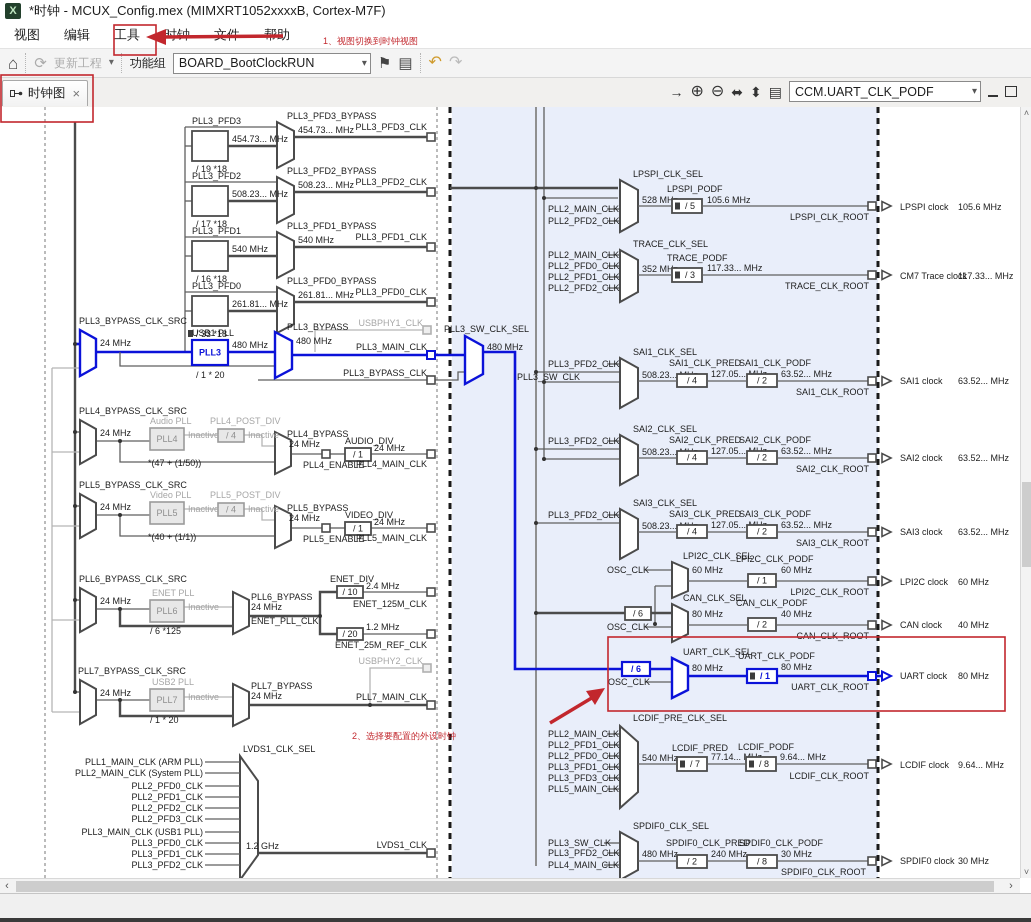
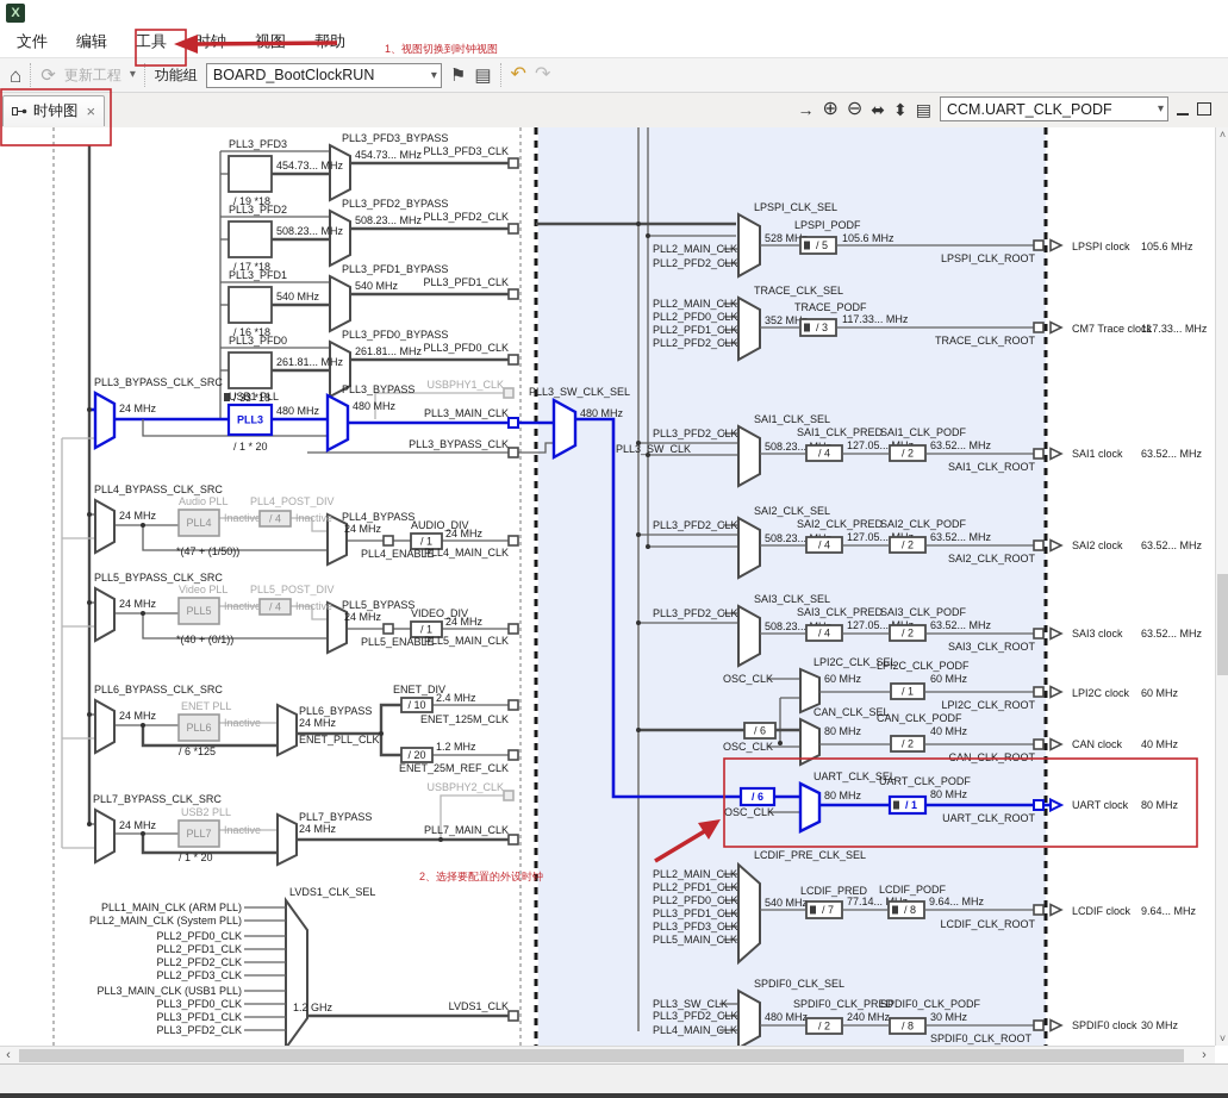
  X
- *时钟 - MCUX_Config.mex (MIMXRT1052xxxxB, Cortex-M7F)
- 视图
+ 文件
  编辑
  工具
  时钟
- 文件
+ 视图
  ⌂
  ⟳
  更新工程
  ▾
  功能组
  BOARD_BootClockRUN
  ▾
  ⚑
  ▤
  ↶
  ↷
  时钟图
  ×
  →
  ⊕
  ⊖
  ⬌
  ⬍
  ▤
  CCM.UART_CLK_PODF
  ▾
  PLL3_PFD3
  454.73... MHz
  / 19 *18
  PLL3_PFD3_BYPASS
  454.73... MHz
  PLL3_PFD3_CLK
  PLL3_PFD2
  508.23... MHz
  / 17 *18
  PLL3_PFD2_BYPASS
  508.23... MHz
  PLL3_PFD2_CLK
  PLL3_PFD1
  540 MHz
  / 16 *18
  PLL3_PFD1_BYPASS
  540 MHz
  PLL3_PFD1_CLK
  PLL3_PFD0
  261.81... MHz
  / 33 *18
  PLL3_PFD0_BYPASS
  261.81... MHz
  PLL3_PFD0_CLK
  PLL3
  PLL3_BYPASS_CLK_SRC
  24 MHz
  USB1 PLL
  480 MHz
  / 1 * 20
  PLL3_BYPASS
  480 MHz
  USBPHY1_CLK
  PLL3_MAIN_CLK
  PLL3_BYPASS_CLK
  PLL3_SW_CLK_SEL
  480 MHz
  PLL3_SW_CLK
  PLL4
  / 4
  / 1
  PLL4_BYPASS_CLK_SRC
  24 MHz
  Audio PLL
  Inactive
  *(47 + (1/50))
  PLL4_POST_DIV
  Inactive
  PLL4_BYPASS
  24 MHz
  PLL4_ENABLE
  AUDIO_DIV
  24 MHz
  PLL4_MAIN_CLK
  PLL5
  / 4
  / 1
  PLL5_BYPASS_CLK_SRC
  24 MHz
  Video PLL
  Inactive
- *(40 + (1/1))
+ *(40 + (0/1))
  PLL5_POST_DIV
  Inactive
  PLL5_BYPASS
  24 MHz
  PLL5_ENABLE
  VIDEO_DIV
  24 MHz
  PLL5_MAIN_CLK
  PLL6
  / 10
  / 20
  PLL6_BYPASS_CLK_SRC
  24 MHz
  ENET PLL
  Inactive
  / 6 *125
  PLL6_BYPASS
  24 MHz
  ENET_PLL_CLK
  ENET_DIV
  2.4 MHz
  ENET_125M_CLK
  1.2 MHz
  ENET_25M_REF_CLK
  PLL7
  PLL7_BYPASS_CLK_SRC
  24 MHz
  USB2 PLL
  Inactive
  / 1 * 20
  PLL7_BYPASS
  24 MHz
  USBPHY2_CLK
  PLL7_MAIN_CLK
  LVDS1_CLK_SEL
  PLL1_MAIN_CLK (ARM PLL)
  PLL2_MAIN_CLK (System PLL)
  PLL2_PFD0_CLK
  PLL2_PFD1_CLK
  PLL2_PFD2_CLK
  PLL2_PFD3_CLK
  PLL3_MAIN_CLK (USB1 PLL)
  PLL3_PFD0_CLK
  PLL3_PFD1_CLK
  PLL3_PFD2_CLK
  1.2 GHz
  LVDS1_CLK
  LPSPI_CLK_SEL
  PLL2_MAIN_CLK
  PLL2_PFD2_CLK
  528 MH
  LPSPI_PODF
  / 5
  105.6 MHz
  LPSPI clock
  105.6 MHz
  LPSPI_CLK_ROOT
  TRACE_CLK_SEL
  PLL2_MAIN_CLK
  PLL2_PFD0_CLK
  PLL2_PFD1_CLK
  PLL2_PFD2_CLK
  352 MH
  TRACE_PODF
  / 3
  117.33... MHz
  CM7 Trace clock
  117.33... MHz
  TRACE_CLK_ROOT
  SAI1_CLK_SEL
  PLL3_PFD2_CLK
  508.23...
  SAI1_CLK_PRED
  / 4
  127.05...
  SAI1_CLK_PODF
  / 2
  63.52... MHz
  SAI1 clock
  63.52... MHz
  SAI1_CLK_ROOT
  SAI2_CLK_SEL
  PLL3_PFD2_CLK
  508.23...
  SAI2_CLK_PRED
  / 4
  127.05...
  SAI2_CLK_PODF
  / 2
  63.52... MHz
  SAI2 clock
  63.52... MHz
  SAI2_CLK_ROOT
  SAI3_CLK_SEL
  PLL3_PFD2_CLK
  508.23...
  SAI3_CLK_PRED
  / 4
  127.05...
  SAI3_CLK_PODF
  / 2
  63.52... MHz
  SAI3 clock
  63.52... MHz
  SAI3_CLK_ROOT
  LPI2C_CLK_SEL
  OSC_CLK
  60 MHz
  LPI2C_CLK_PODF
  / 1
  60 MHz
  LPI2C clock
  60 MHz
  LPI2C_CLK_ROOT
  / 6
  CAN_CLK_SEL
  80 MHz
  OSC_CLK
  CAN_CLK_PODF
  / 2
  40 MHz
  CAN clock
  40 MHz
  CAN_CLK_ROOT
  / 6
  UART_CLK_SEL
  80 MHz
  OSC_CLK
  UART_CLK_PODF
  / 1
  80 MHz
  UART clock
  80 MHz
  UART_CLK_ROOT
  LCDIF_PRE_CLK_SEL
  PLL2_MAIN_CLK
  PLL2_PFD1_CLK
  PLL2_PFD0_CLK
  PLL3_PFD1_CLK
  PLL3_PFD3_CLK
  PLL5_MAIN_CLK
  540 MHz
  LCDIF_PRED
  / 7
  77.14...
  LCDIF_PODF
  / 8
  9.64... MHz
  LCDIF clock
  9.64... MHz
  LCDIF_CLK_ROOT
  SPDIF0_CLK_SEL
  PLL3_SW_CLK
  PLL3_PFD2_CLK
  PLL4_MAIN_CLK
  480 MHz
  SPDIF0_CLK_PRED
  / 2
  240 MHz
  SPDIF0_CLK_PODF
  / 8
  30 MHz
  SPDIF0 clock
  30 MHz
  SPDIF0_CLK_ROOT
  ˄
  ˅
  ‹
  ›
  1、视图切换到时钟视图
  2、选择要配置的外设时钟
